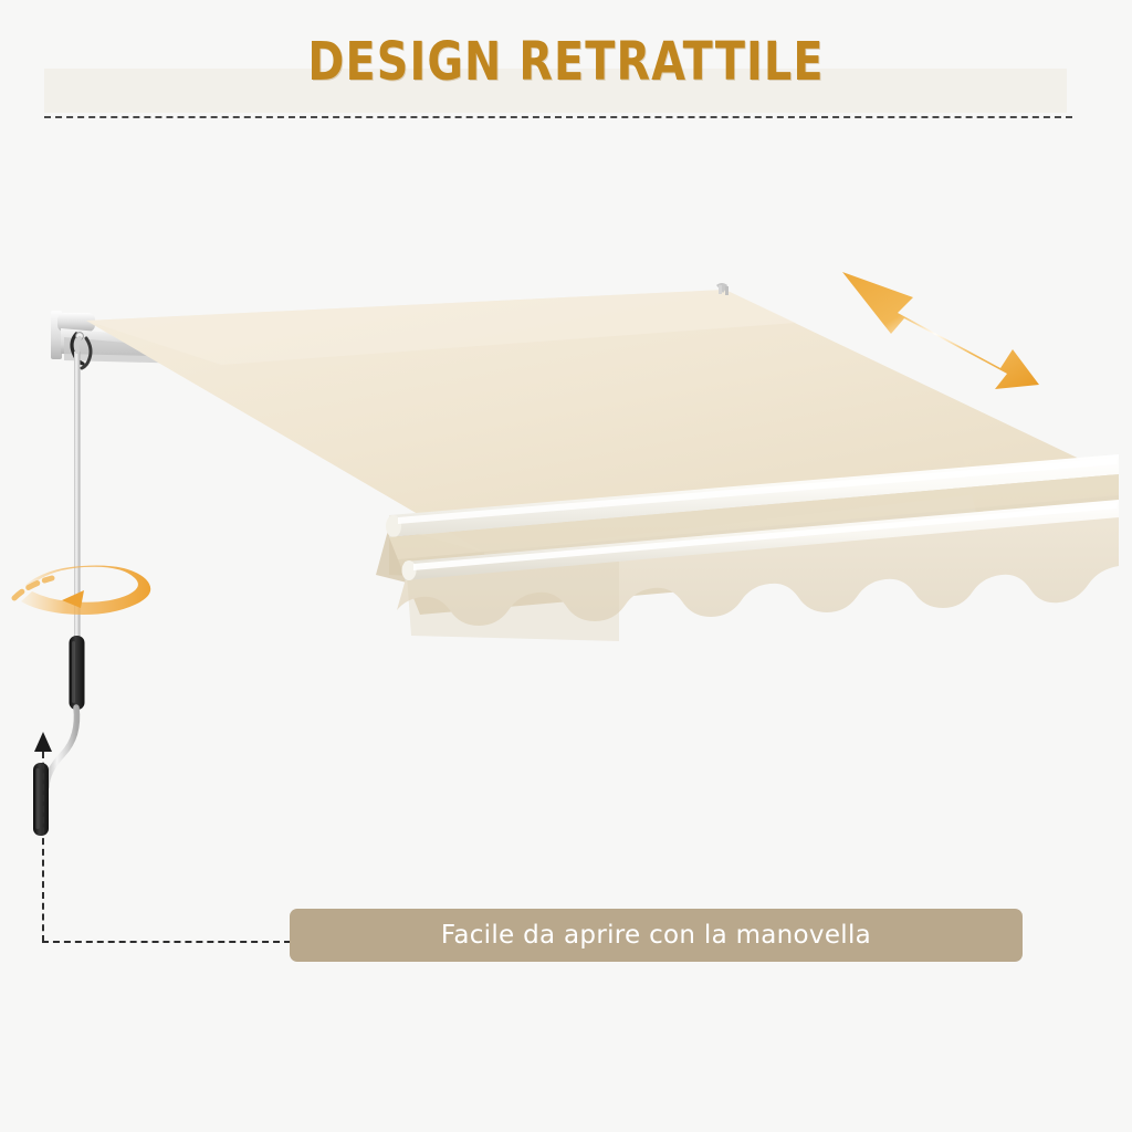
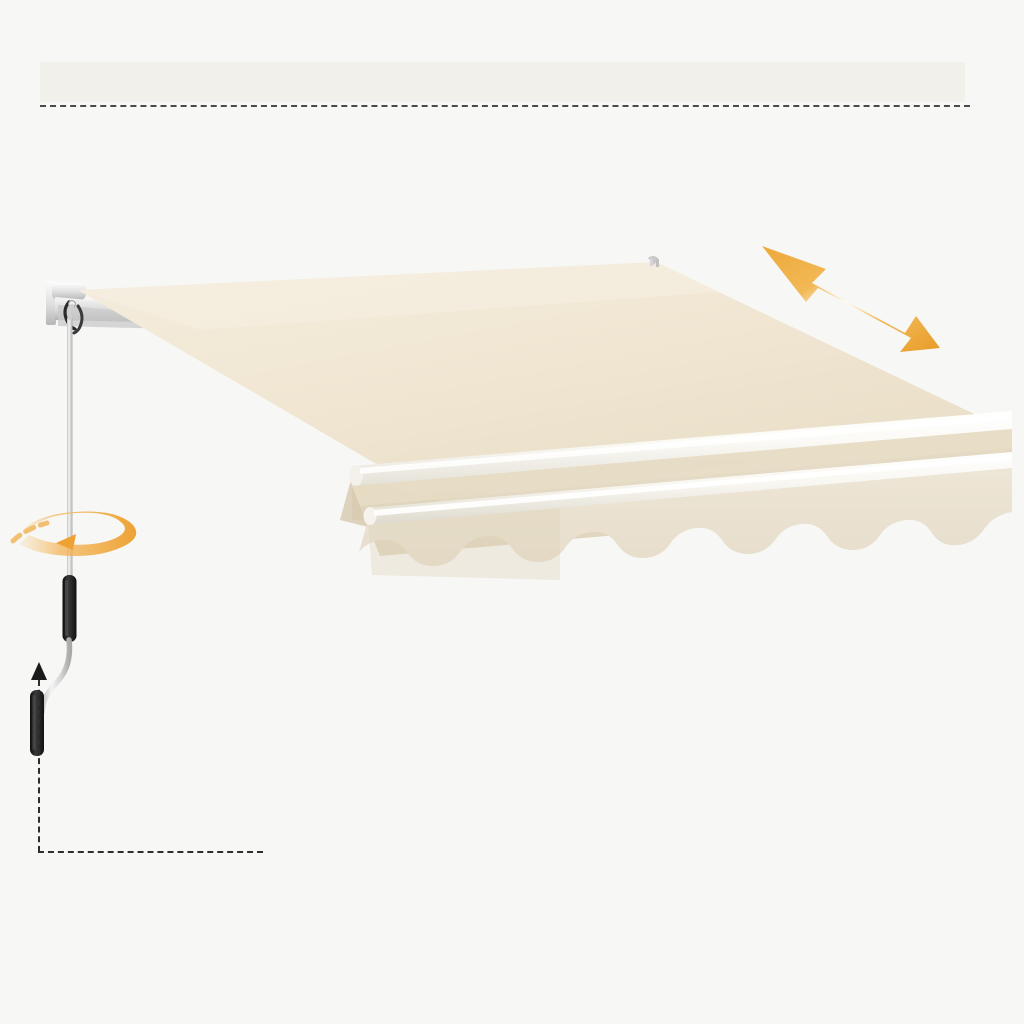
- DESIGN RETRATTILE
- Facile da aprire con la manovella
